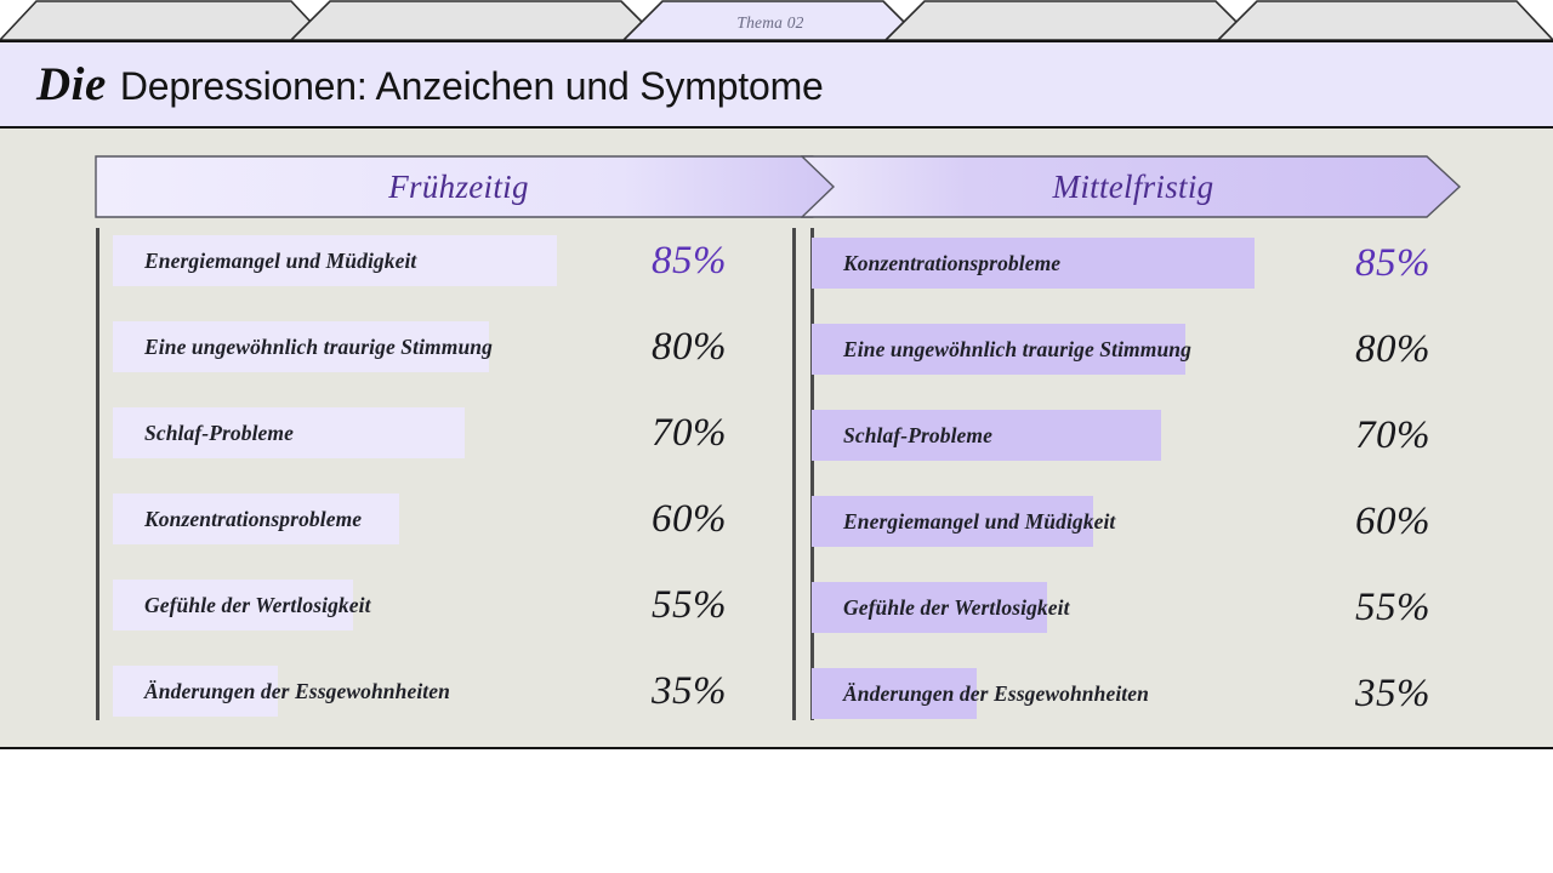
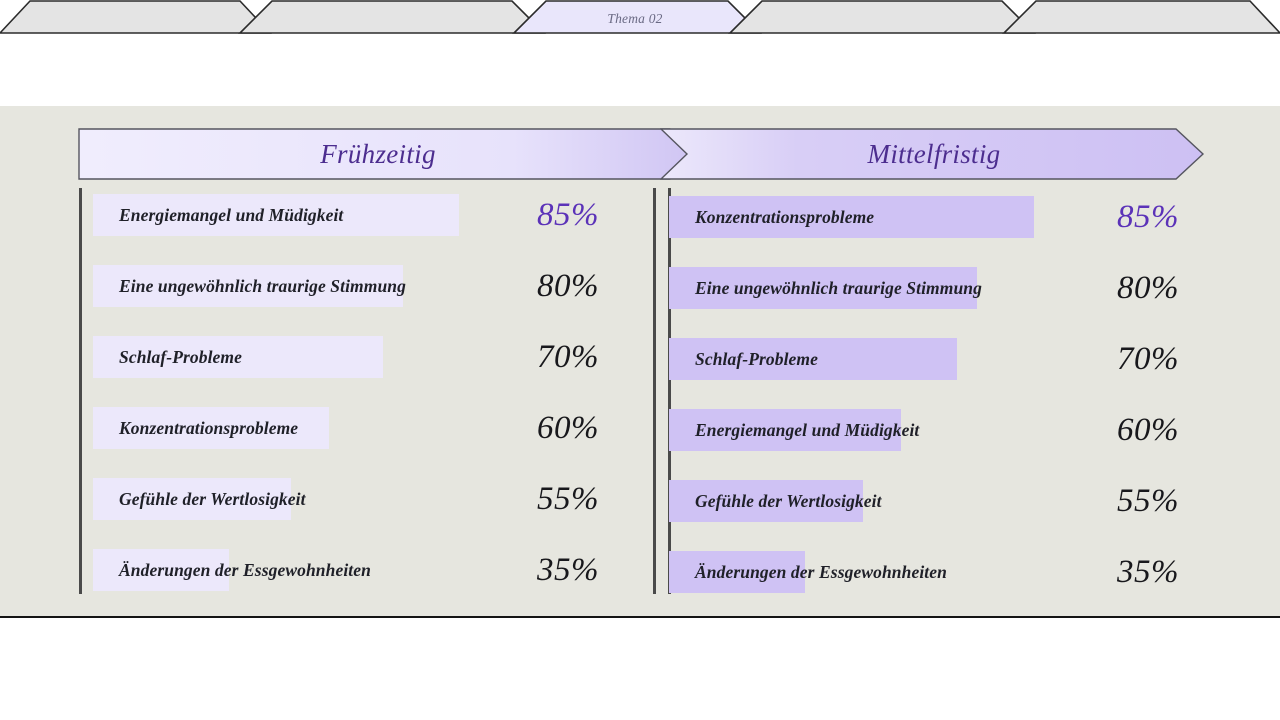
  Thema 02
- Die
- Depressionen: Anzeichen und Symptome
  Frühzeitig
  Mittelfristig
  Energiemangel und Müdigkeit
  85%
  Eine ungewöhnlich traurige Stimmung
  80%
  Schlaf-Probleme
  70%
  Konzentrationsprobleme
  60%
  Gefühle der Wertlosigkeit
  55%
  Änderungen der Essgewohnheiten
  35%
  Konzentrationsprobleme
  85%
  Eine ungewöhnlich traurige Stimmung
  80%
  Schlaf-Probleme
  70%
  Energiemangel und Müdigkeit
  60%
  Gefühle der Wertlosigkeit
  55%
  Änderungen der Essgewohnheiten
  35%
